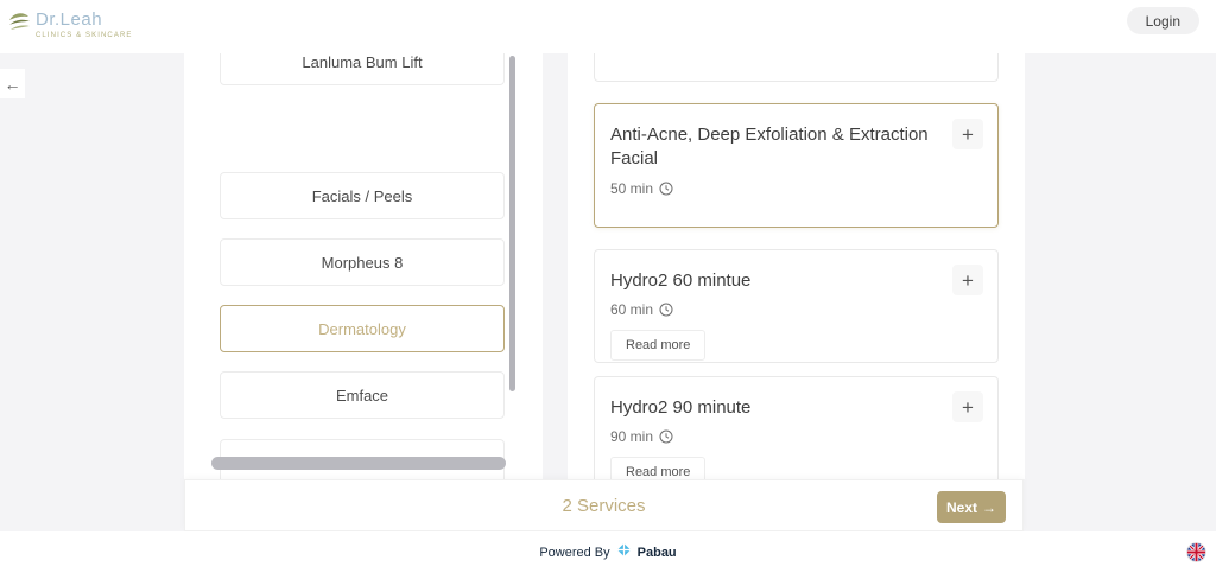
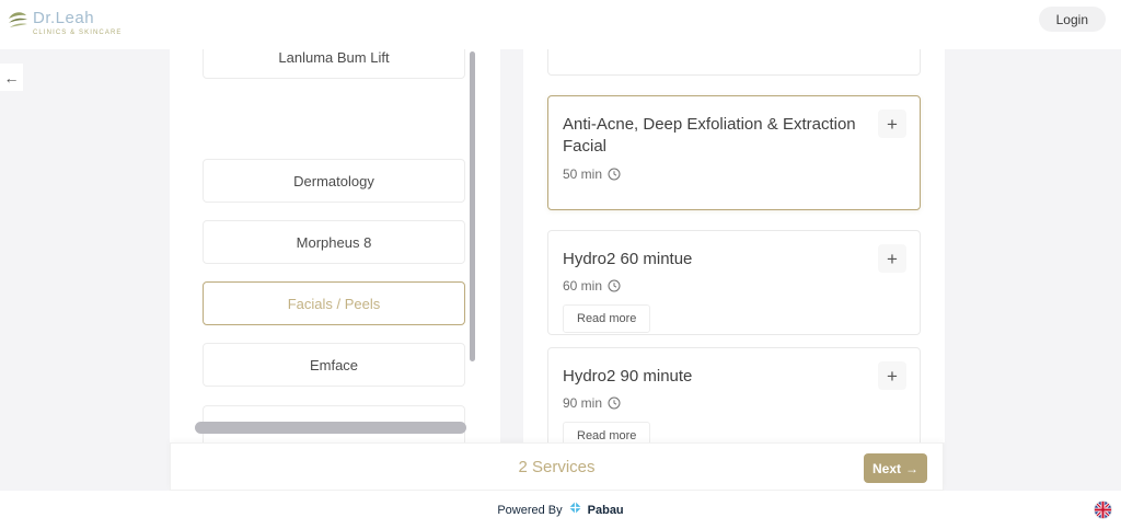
  Dr.Leah
  Login
  ←
  Lanluma Bum Lift
- Facials / Peels
+ Dermatology
  Morpheus 8
- Dermatology
+ Facials / Peels
  Emface
  Anti-Acne, Deep Exfoliation & Extraction Facial
  50 min
  +
  Hydro2 60 mintue
  60 min
  Read more
  +
  Hydro2 90 minute
  90 min
  Read more
  +
  2 Services
  Next
  →
  Powered By
  Pabau
